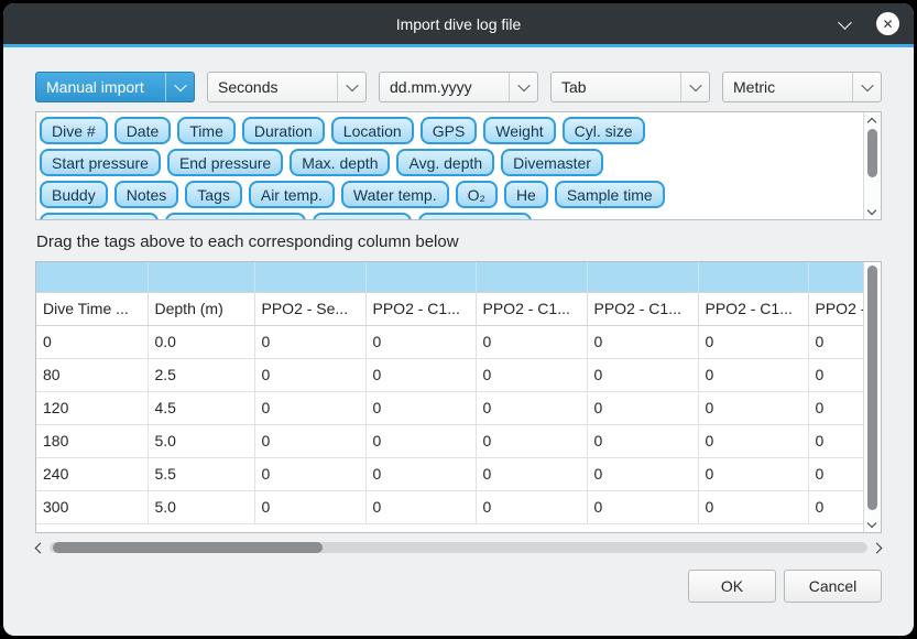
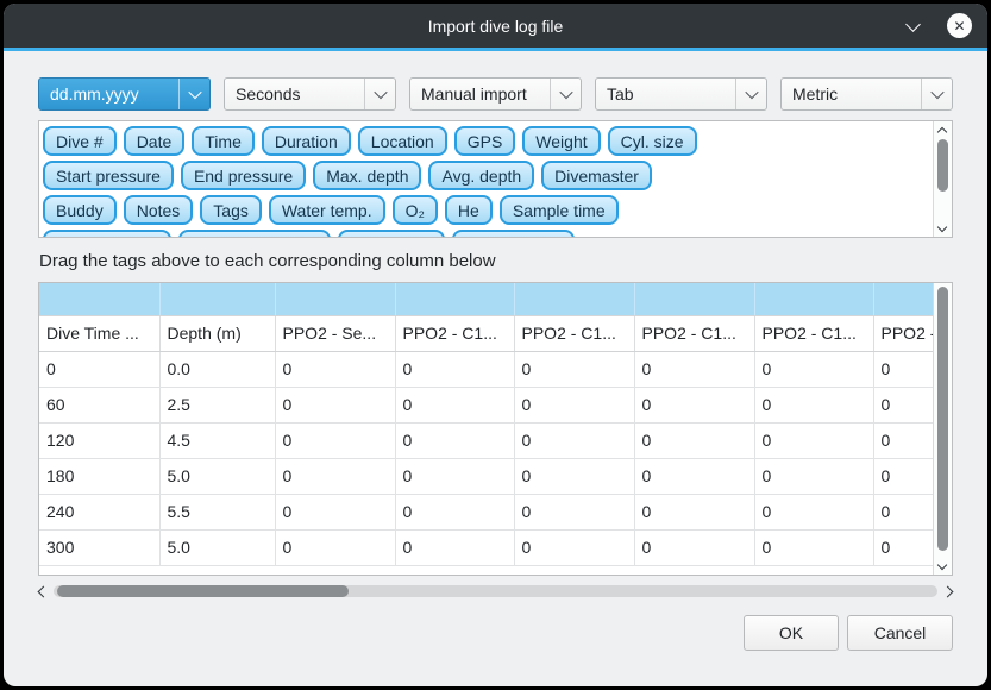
  Import dive log file
  ✕
- Manual import
+ dd.mm.yyyy
  Seconds
- dd.mm.yyyy
+ Manual import
  Tab
  Metric
  Dive #
  Date
  Time
  Duration
  Location
  GPS
  Weight
  Cyl. size
  Start pressure
  End pressure
  Max. depth
  Avg. depth
  Divemaster
  Buddy
  Notes
  Tags
- Air temp.
  Water temp.
  O₂
  He
  Sample time
  Drag the tags above to each corresponding column below
  Dive Time ...	Depth (m)	PPO2 - Se...	PPO2 - C1...	PPO2 - C1...	PPO2 - C1...	PPO2 - C1...	PPO2
  0	0.0	0	0	0	0	0	0
- 80	2.5	0	0	0	0	0	0
+ 60	2.5	0	0	0	0	0	0
  120	4.5	0	0	0	0	0	0
  180	5.0	0	0	0	0	0	0
  240	5.5	0	0	0	0	0	0
  300	5.0	0	0	0	0	0	0
  OK
  Cancel
